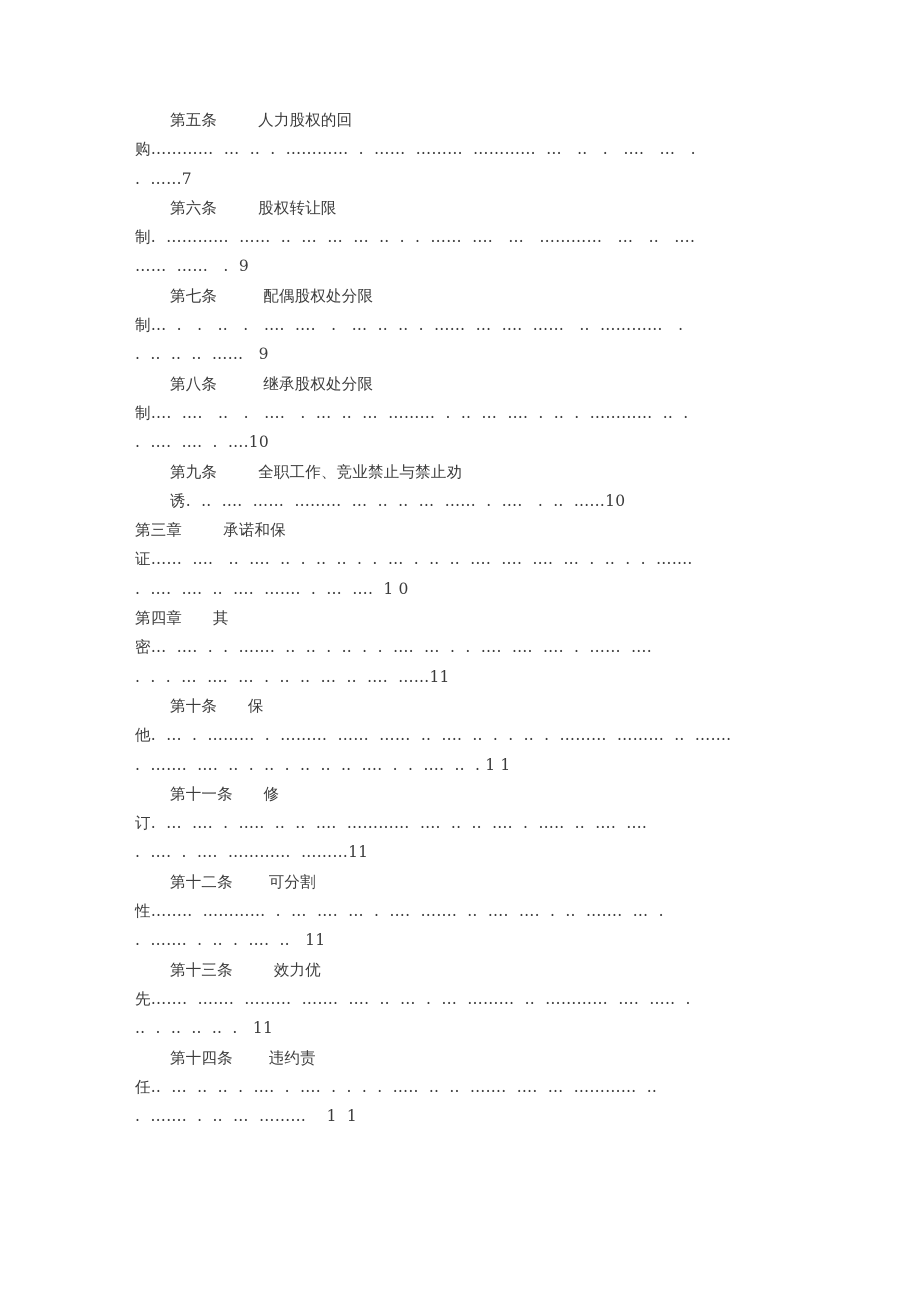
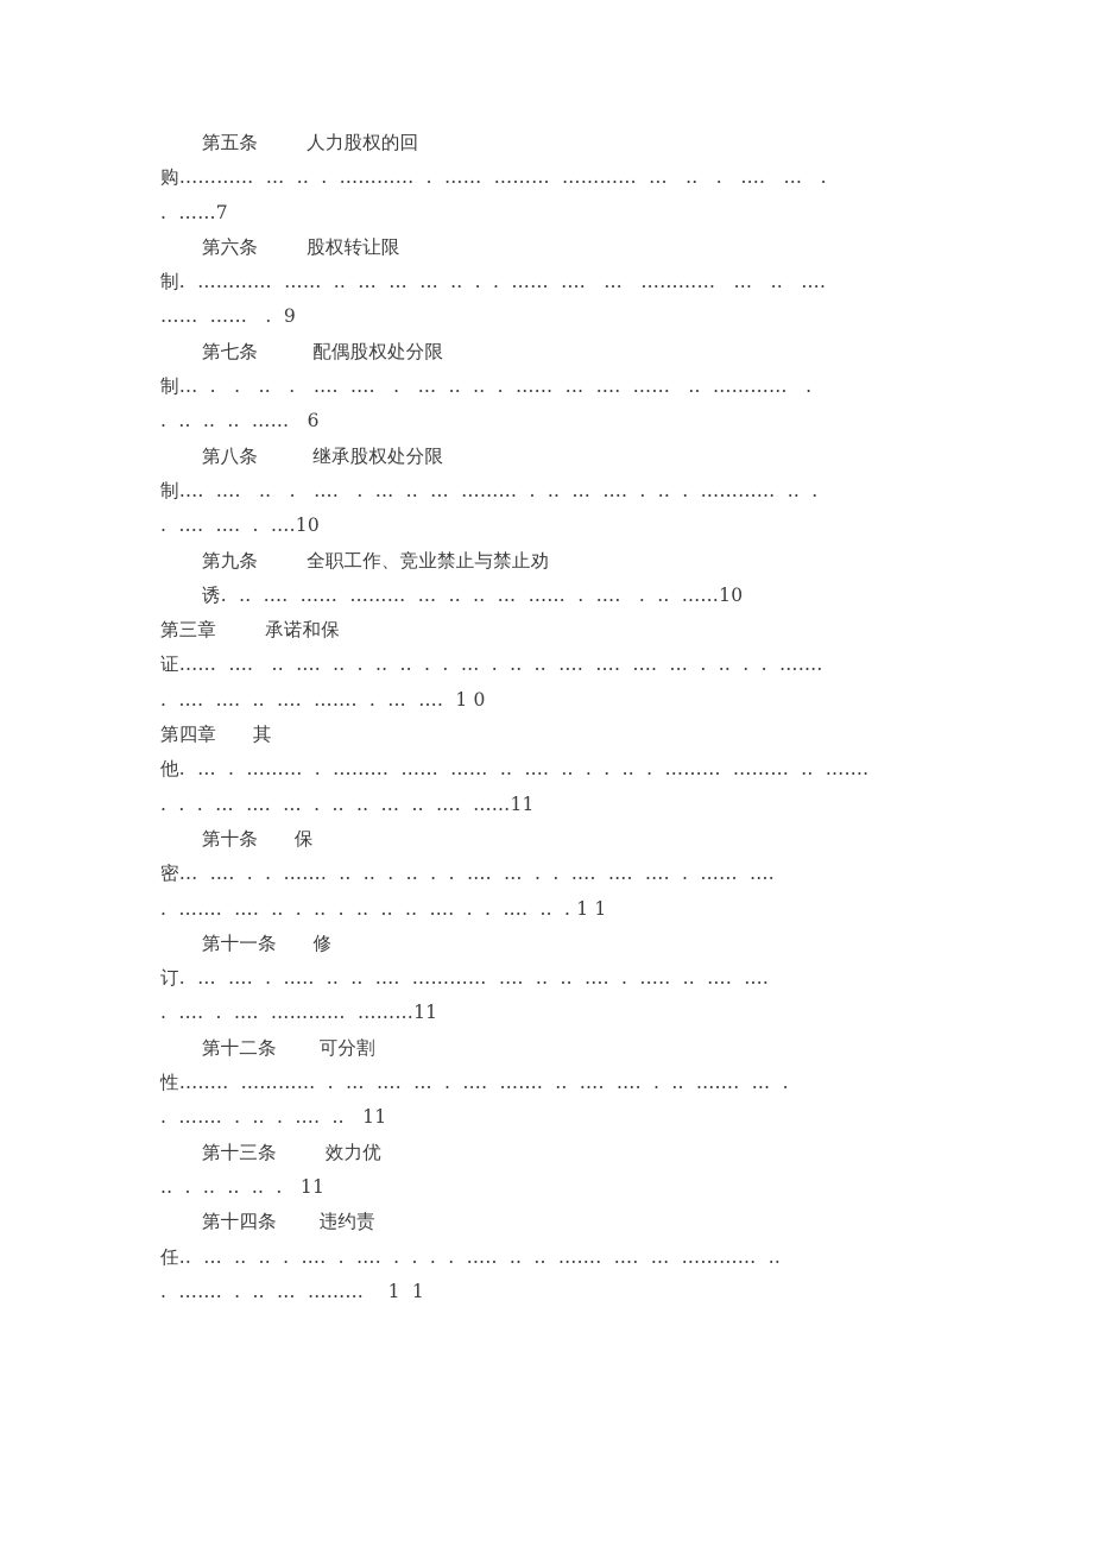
  第五条 人力股权的回
  购………… … .. . ………… . …… ……… ………… … .. . …. … .
  . ……7
  第六条 股权转让限
  制. ………… …… .. … … … .. . . …… …. … ………… … .. ….
  …… …… . 9
  第七条 配偶股权处分限
  制… . . .. . …. …. . … .. .. . …… … …. …… .. ………… .
- . .. .. .. …… 9
+ . .. .. .. …… 6
  第八条 继承股权处分限
  制…. …. .. . …. . … .. … ……… . .. … …. . .. . ………… .. .
  . …. …. . ….10
  第九条 全职工作、竞业禁止与禁止劝
  诱. .. …. …… ……… … .. .. … …… . …. . .. ……10
  第三章 承诺和保
  证…… …. .. …. .. . .. .. . . … . .. .. …. …. …. … . .. . . …….
  . …. …. .. …. ……. . … …. 1 0
  第四章 其
- 密… …. . . ……. .. .. . .. . . …. … . . …. …. …. . …… ….
+ 他. … . ……… . ……… …… …… .. …. .. . . .. . ……… ……… .. …….
  . . . … …. … . .. .. … .. …. ……11
  第十条 保
- 他. … . ……… . ……… …… …… .. …. .. . . .. . ……… ……… .. …….
+ 密… …. . . ……. .. .. . .. . . …. … . . …. …. …. . …… ….
  . ……. …. .. . .. . .. .. .. …. . . …. .. . 1 1
  第十一条 修
  订. … …. . ….. .. .. …. ………… …. .. .. …. . ….. .. …. ….
  . …. . …. ………… ………11
  第十二条 可分割
  性…….. ………… . … …. … . …. ……. .. …. …. . .. ……. … .
  . ……. . .. . …. .. 11
  第十三条 效力优
- 先……. ……. ……… ……. …. .. … . … ……… .. ………… …. ….. .
  .. . .. .. .. . 11
  第十四条 违约责
  任.. … .. .. . …. . …. . . . . ….. .. .. ……. …. … ………… ..
  . ……. . .. … ……… 1 1
